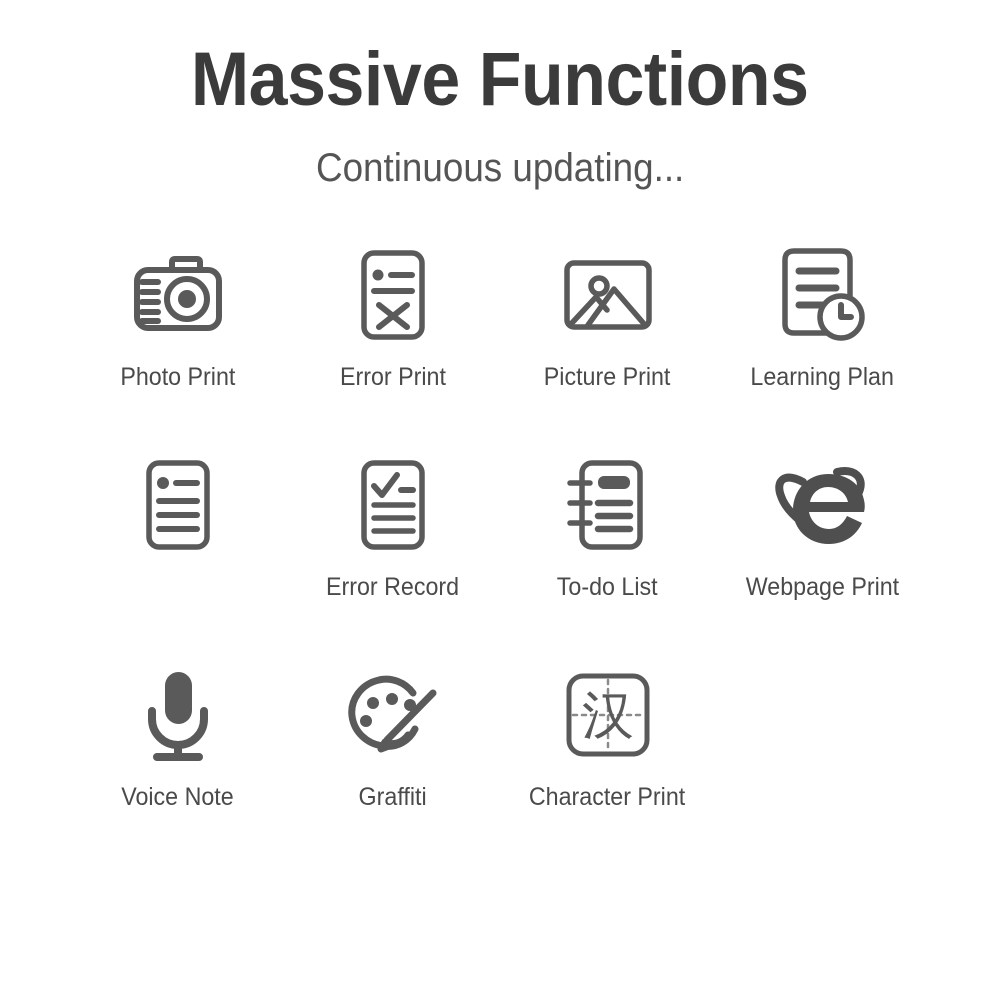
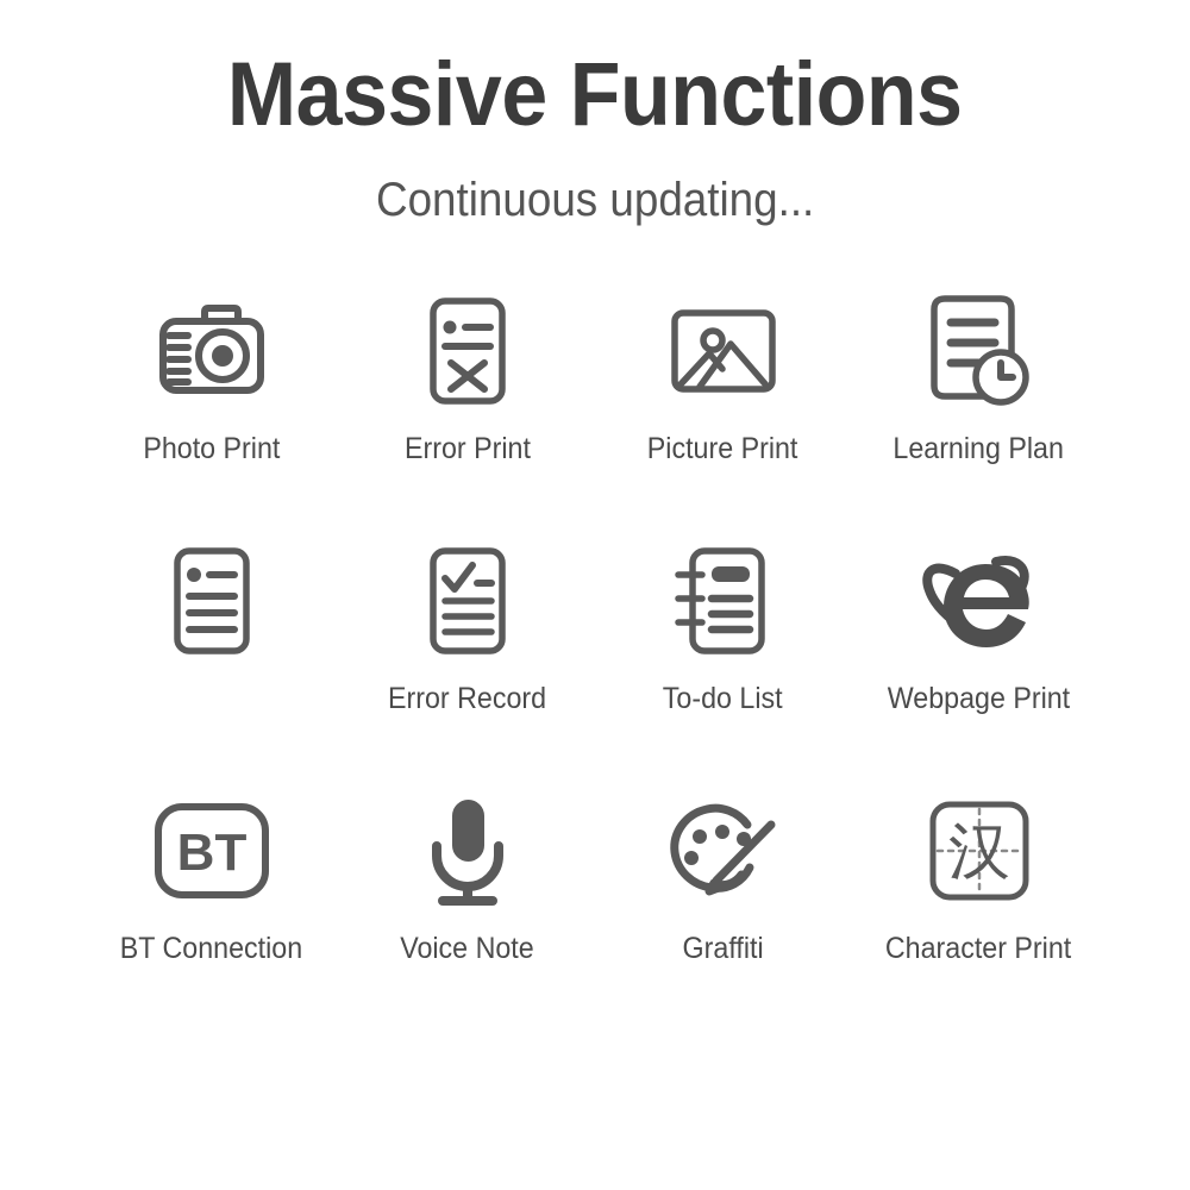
  Massive Functions
  Continuous updating...
  Photo Print
  Error Print
  Picture Print
  Learning Plan
  Error Record
  To-do List
  Webpage Print
+ BT
+ BT Connection
  Voice Note
  Graffiti
  汉
  Character Print
